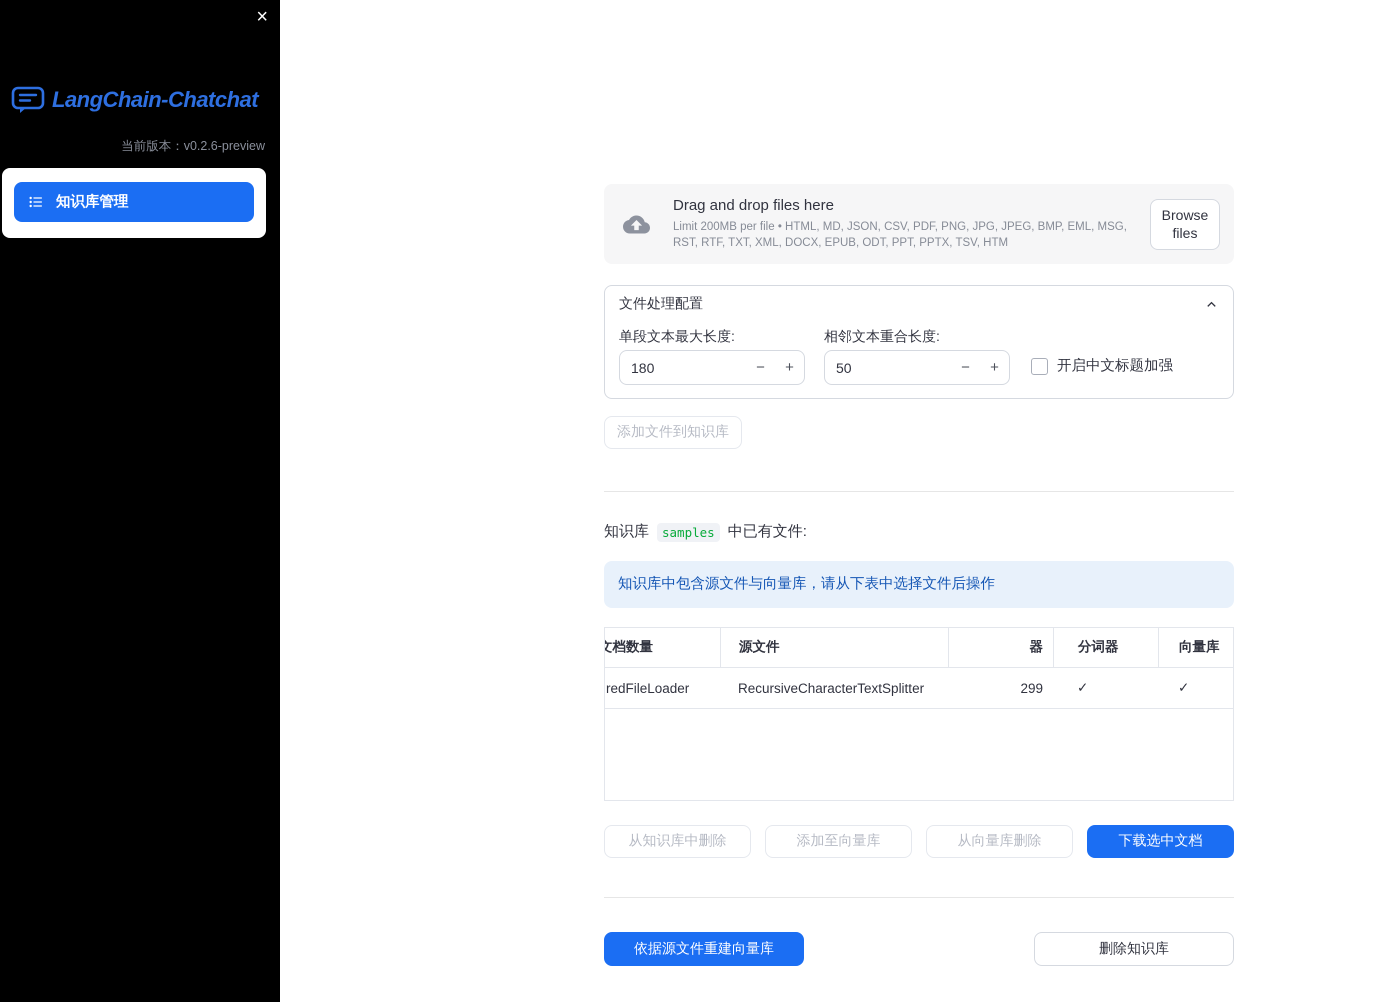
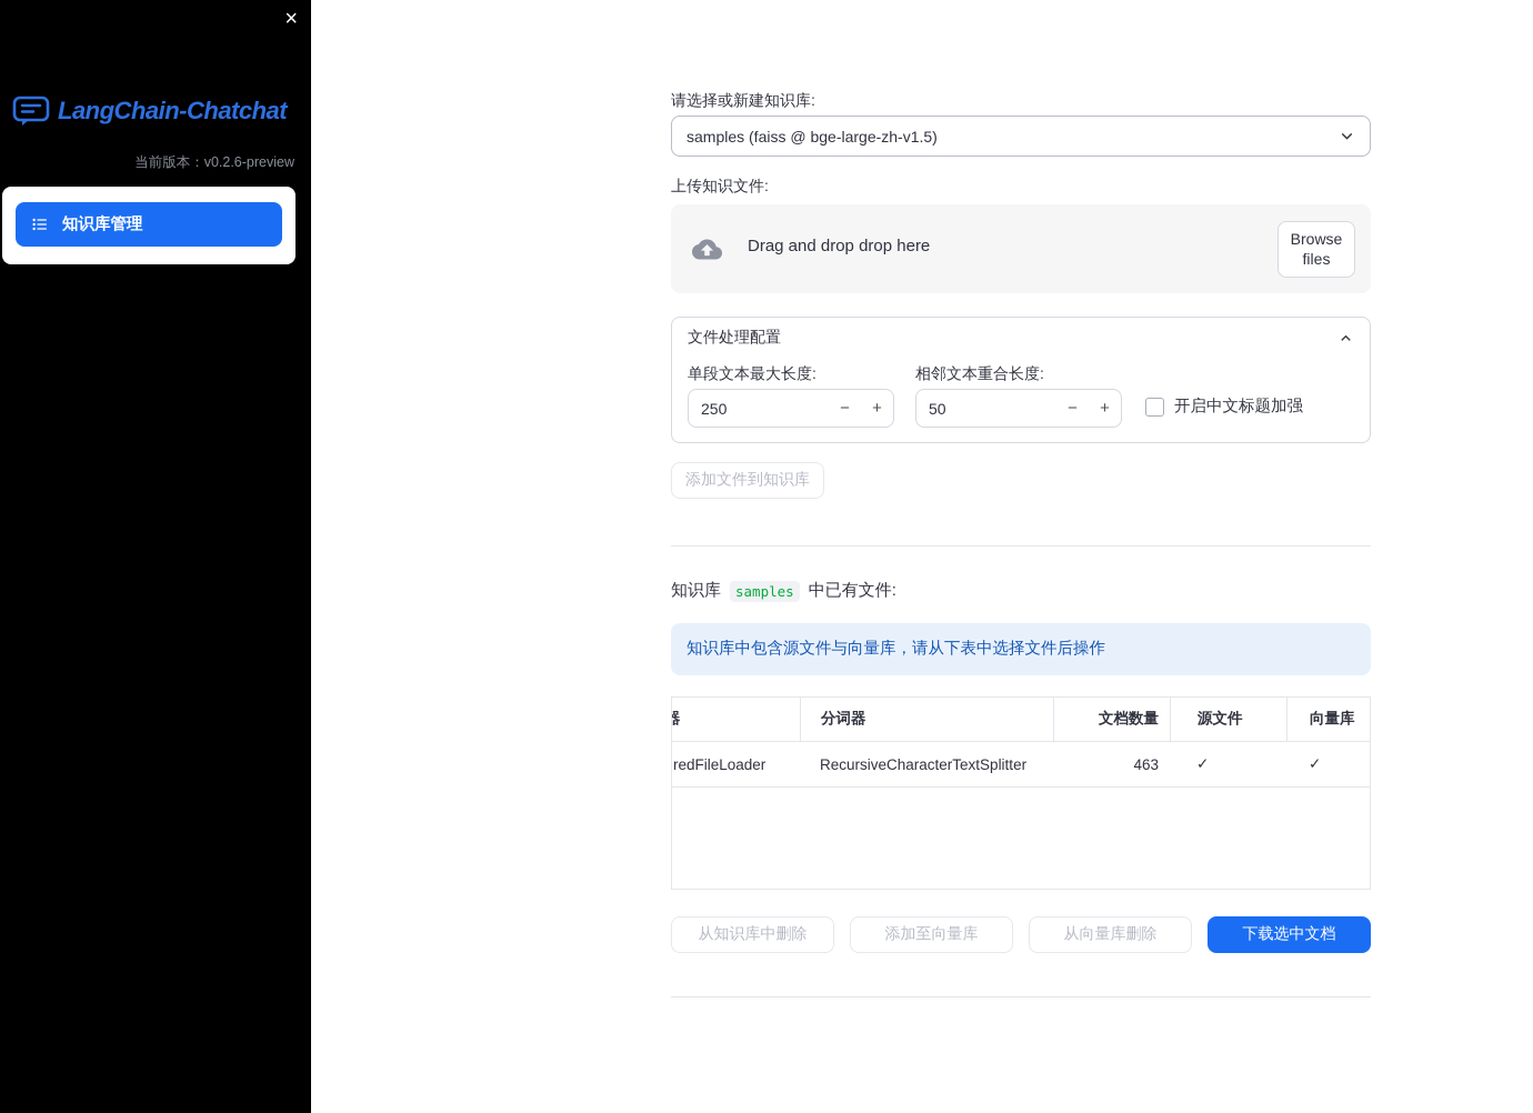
  ×
  LangChain-Chatchat
  当前版本：v0.2.6-preview
  知识库管理
+ 请选择或新建知识库:
+ samples (faiss @ bge-large-zh-v1.5)
+ 上传知识文件:
- Drag and drop files here
+ Drag and drop drop here
- Limit 200MB per file • HTML, MD, JSON, CSV, PDF, PNG, JPG, JPEG, BMP, EML, MSG, RST, RTF, TXT, XML, DOCX, EPUB, ODT, PPT, PPTX, TSV, HTM
  Browse files
  文件处理配置
  单段文本最大长度:
  相邻文本重合长度:
- 180
+ 250
  −
  +
  50
  −
  +
  开启中文标题加强
  添加文件到知识库
  知识库
  samples
  中已有文件:
  知识库中包含源文件与向量库，请从下表中选择文件后操作
- 文档数量
+ 器
- 源文件
+ 分词器
- 器
+ 文档数量
- 分词器
+ 源文件
  向量库
  redFileLoader
  RecursiveCharacterTextSplitter
- 299
+ 463
  ✓
  ✓
  从知识库中删除
  添加至向量库
  从向量库删除
  下载选中文档
- 依据源文件重建向量库
- 删除知识库
